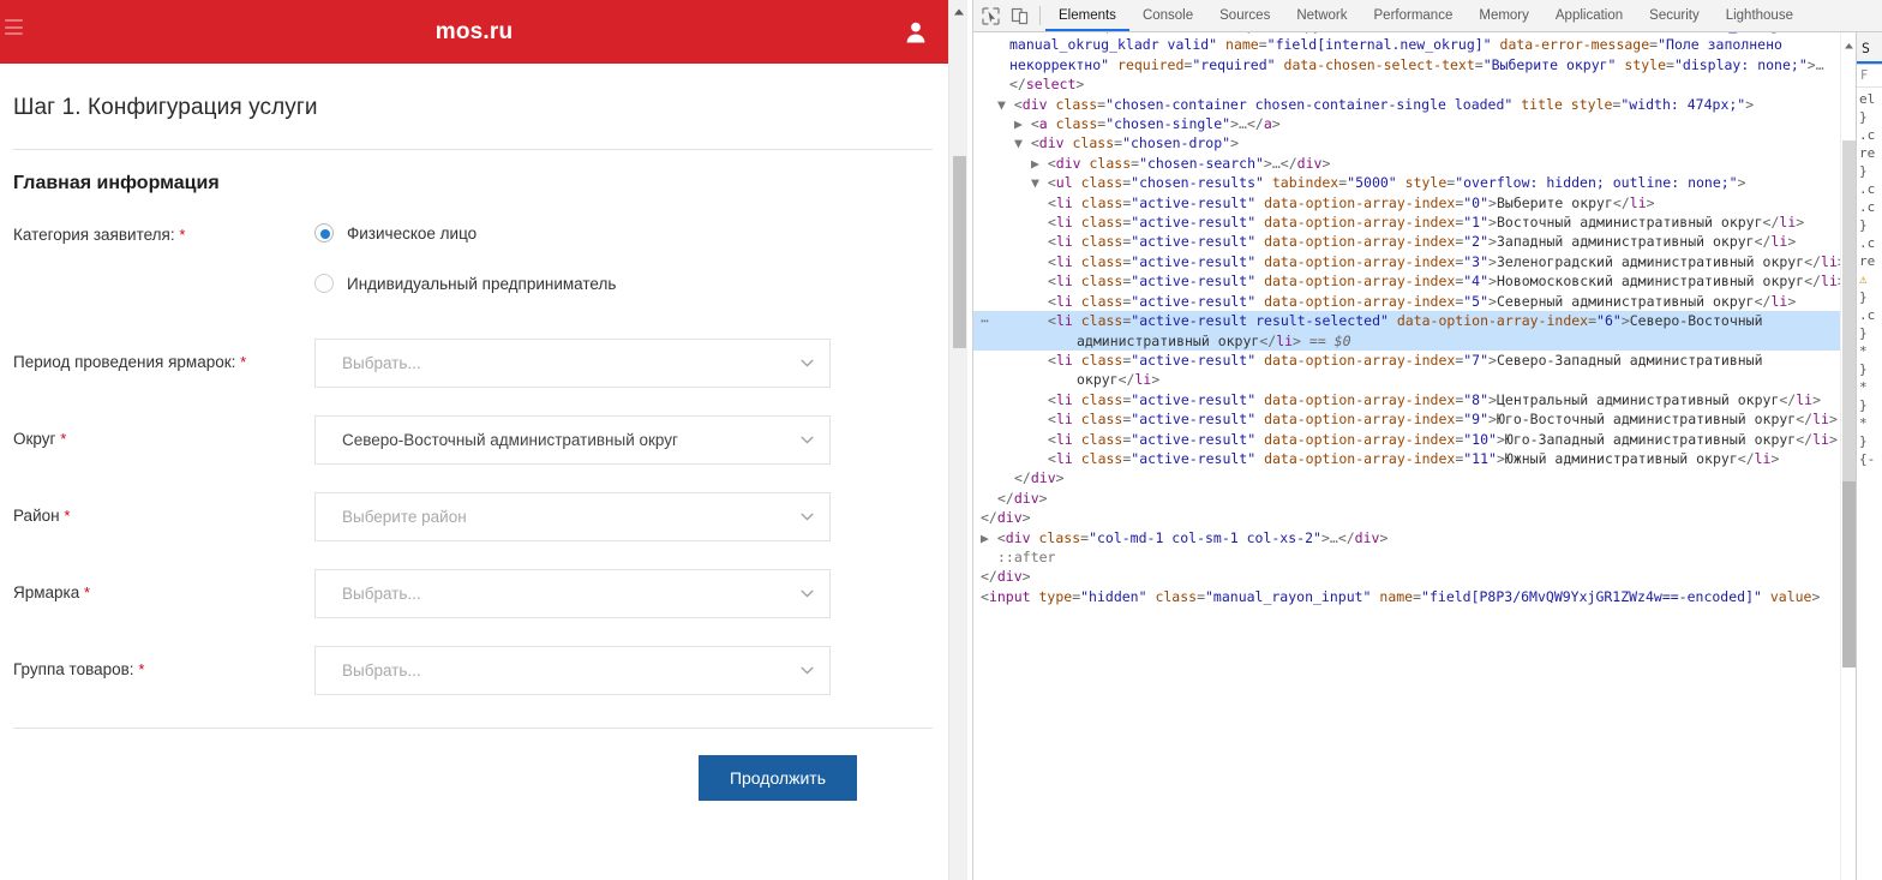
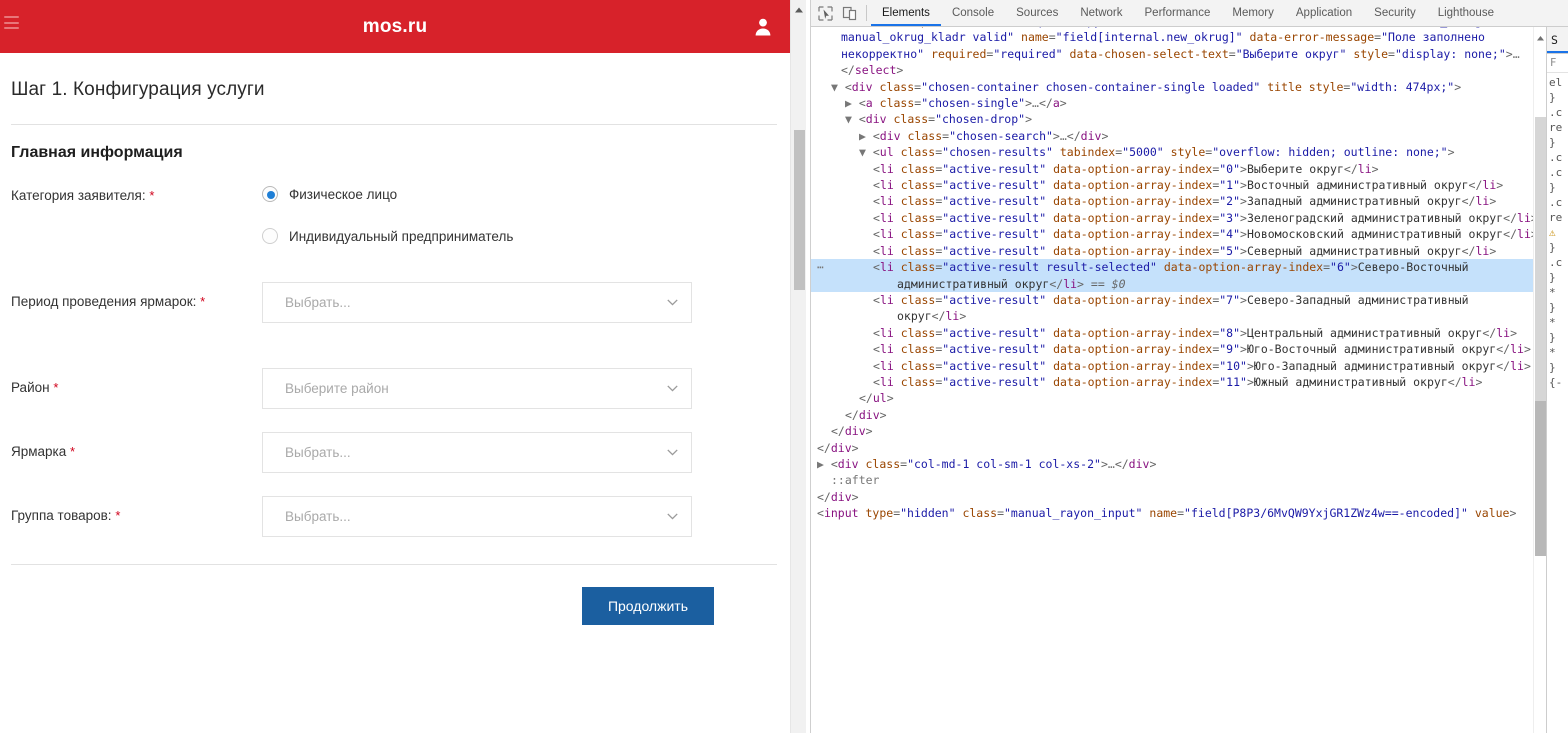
  mos.ru
  Шаг 1. Конфигурация услуги
  Главная информация
  Категория заявителя: *
  Физическое лицо
  Индивидуальный предприниматель
  Период проведения ярмарок: *
  Выбрать...
- Округ *
- Северо-Восточный административный округ
  Район *
  Выберите район
  Ярмарка *
  Выбрать...
  Группа товаров: *
  Выбрать...
  Продолжить
  Elements
  Console
  Sources
  Network
  Performance
  Memory
  Application
  Security
  Lighthouse
  ▼ <div class="chosen-container chosen-container-single loaded" title style="width: 474px;">
  ▶ <a class="chosen-single">…</a>
  ▼ <div class="chosen-drop">
  ▶ <div class="chosen-search">…</div>
  ▼ <ul class="chosen-results" tabindex="5000" style="overflow: hidden; outline: none;">
  <li class="active-result" data-option-array-index="0">Выберите округ</li>
  <li class="active-result" data-option-array-index="1">Восточный административный округ</li>
  <li class="active-result" data-option-array-index="2">Западный административный округ</li>
  <li class="active-result" data-option-array-index="3">Зеленоградский административный округ</li
  <li class="active-result" data-option-array-index="4">Новомосковский административный округ</li
  <li class="active-result" data-option-array-index="5">Северный административный округ</li>
  ⋯
  <li class="active-result result-selected" data-option-array-index="6">Северо-Восточный административный округ</li> == $0
  <li class="active-result" data-option-array-index="7">Северо-Западный административный округ</li>
  <li class="active-result" data-option-array-index="8">Центральный административный округ</li>
  <li class="active-result" data-option-array-index="9">Юго-Восточный административный округ</li>
  <li class="active-result" data-option-array-index="10">Юго-Западный административный округ</li>
  <li class="active-result" data-option-array-index="11">Южный административный округ</li>
+ </ul>
  </div>
  </div>
  </div>
  ▶ <div class="col-md-1 col-sm-1 col-xs-2">…</div>
  ::after
  </div>
  <input type="hidden" class="manual_rayon_input" name="field[P8P3/6MvQW9YxjGR1ZWz4w==-encoded]" value>
  S
  F
  el
  }
  .c
  re
  }
  .c
  .c
  }
  .c
  re
  ⚠
  }
  .c
  }
  *
  }
  *
  }
  *
  }
  {-
